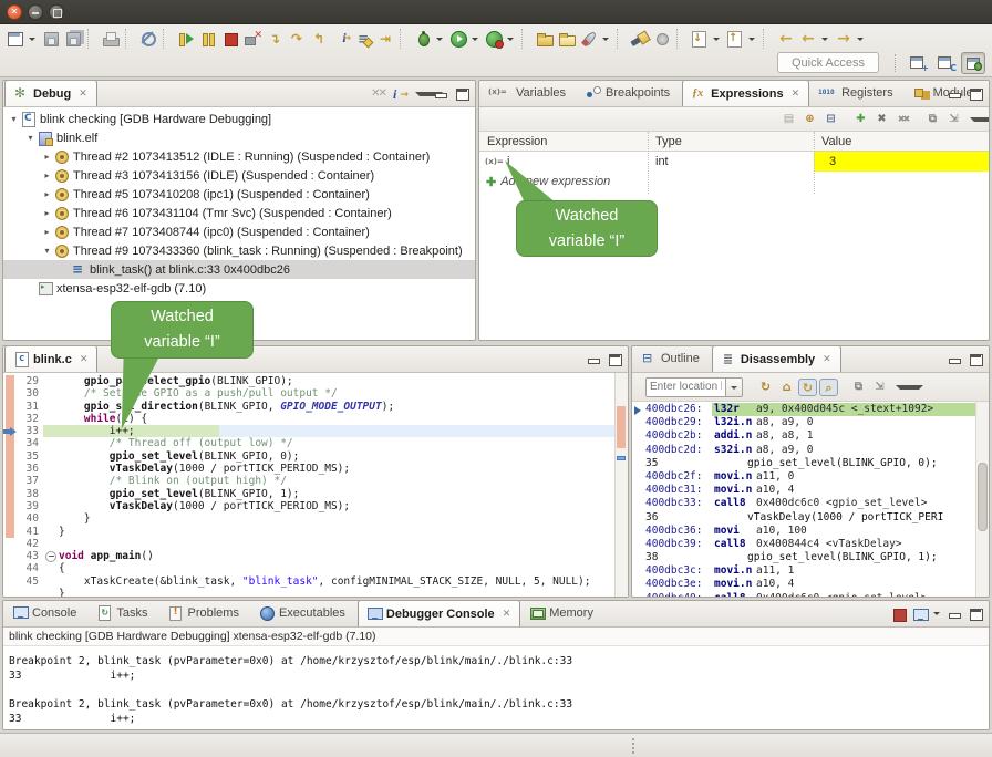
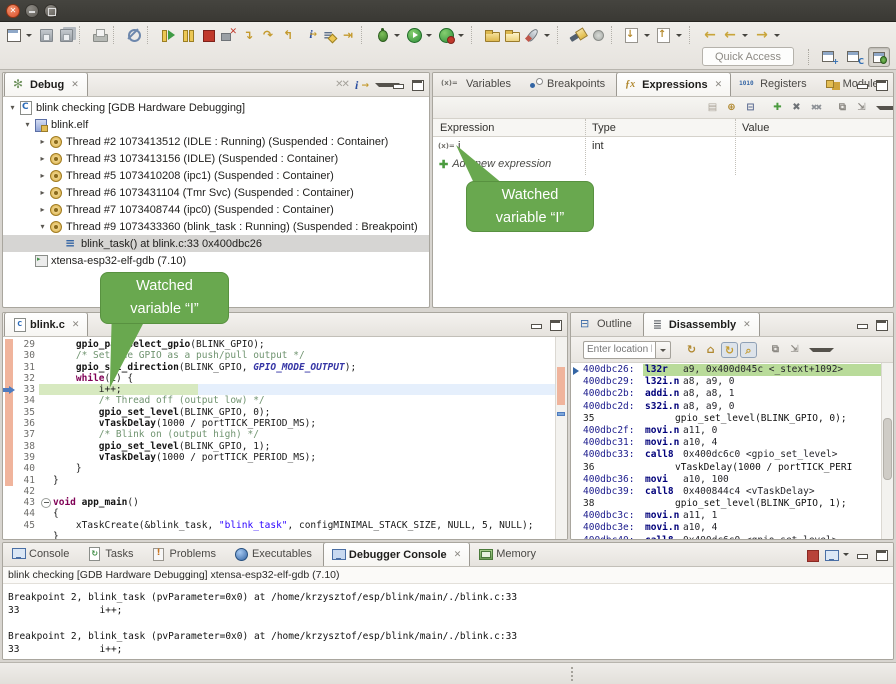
  Quick Access
  +
  C
  Debug
  ✕
  ▾
  blink checking [GDB Hardware Debugging]
  ▾
  blink.elf
  ▸
  Thread #2 1073413512 (IDLE : Running) (Suspended : Container)
  ▸
  Thread #3 1073413156 (IDLE) (Suspended : Container)
  ▸
  Thread #5 1073410208 (ipc1) (Suspended : Container)
  ▸
  Thread #6 1073431104 (Tmr Svc) (Suspended : Container)
  ▸
  Thread #7 1073408744 (ipc0) (Suspended : Container)
  ▾
  Thread #9 1073433360 (blink_task : Running) (Suspended : Breakpoint)
  blink_task() at blink.c:33 0x400dbc26
  xtensa-esp32-elf-gdb (7.10)
  Variables
  Breakpoints
  Expressions
  ✕
  Registers
  Expression
  Type
  Value
  (x)=
  i
  int
- 3
  ✚
  Adew expression
  blink.c
  ✕
  29
  gpio_pelect_gpio(BLINK_GPIO);
  30
  /* Sete GPIO as a push/pull output */
  31
  gpio_s_direction(BLINK_GPIO, GPIO_MODE_OUTPUT);
  32
  while() {
  33
  i++;
  34
  /* Thread off (output low) */
  35
  gpio_set_level(BLINK_GPIO, 0);
  36
  vTaskDelay(1000 / portTICK_PERIOD_MS);
  37
  /* Blink on (output high) */
  38
  gpio_set_level(BLINK_GPIO, 1);
  39
  vTaskDelay(1000 / portTICK_PERIOD_MS);
  40
  }
  41
  }
  42
  43
  void app_main()
  44
  {
  45
  xTaskCreate(&blink_task, "blink_task", configMINIMAL_STACK_SIZE, NULL, 5, NULL);
  }
  Outline
  Disassembly
  ✕
  Enter location
  400dbc26:
  l32r
  a9, 0x400d045c <_stext+1092>
  400dbc29:
  l32i.n
  a8, a9, 0
  400dbc2b:
  addi.n
  a8, a8, 1
  400dbc2d:
  s32i.n
  a8, a9, 0
  35
  gpio_set_level(BLINK_GPIO, 0);
  400dbc2f:
  movi.n
  a11, 0
  400dbc31:
  movi.n
  a10, 4
  400dbc33:
  call8
  0x400dc6c0 <gpio_set_level>
  36
  vTaskDelay(1000 / portTICK_PERI
  400dbc36:
  movi
  a10, 100
  400dbc39:
  call8
  0x400844c4 <vTaskDelay>
  38
  gpio_set_level(BLINK_GPIO, 1);
  400dbc3c:
  movi.n
  a11, 1
  400dbc3e:
  movi.n
  a10, 4
  Console
  Tasks
  Problems
  Executables
  Debugger Console
  ✕
  Memory
  blink checking [GDB Hardware Debugging] xtensa-esp32-elf-gdb (7.10)
  Breakpoint 2, blink_task (pvParameter=0x0) at /home/krzysztof/esp/blink/main/./blink.c:33
  33 i++;
  Breakpoint 2, blink_task (pvParameter=0x0) at /home/krzysztof/esp/blink/main/./blink.c:33
  33 i++;
  Watched
  variable “I”
  Watched
  variable “I”
